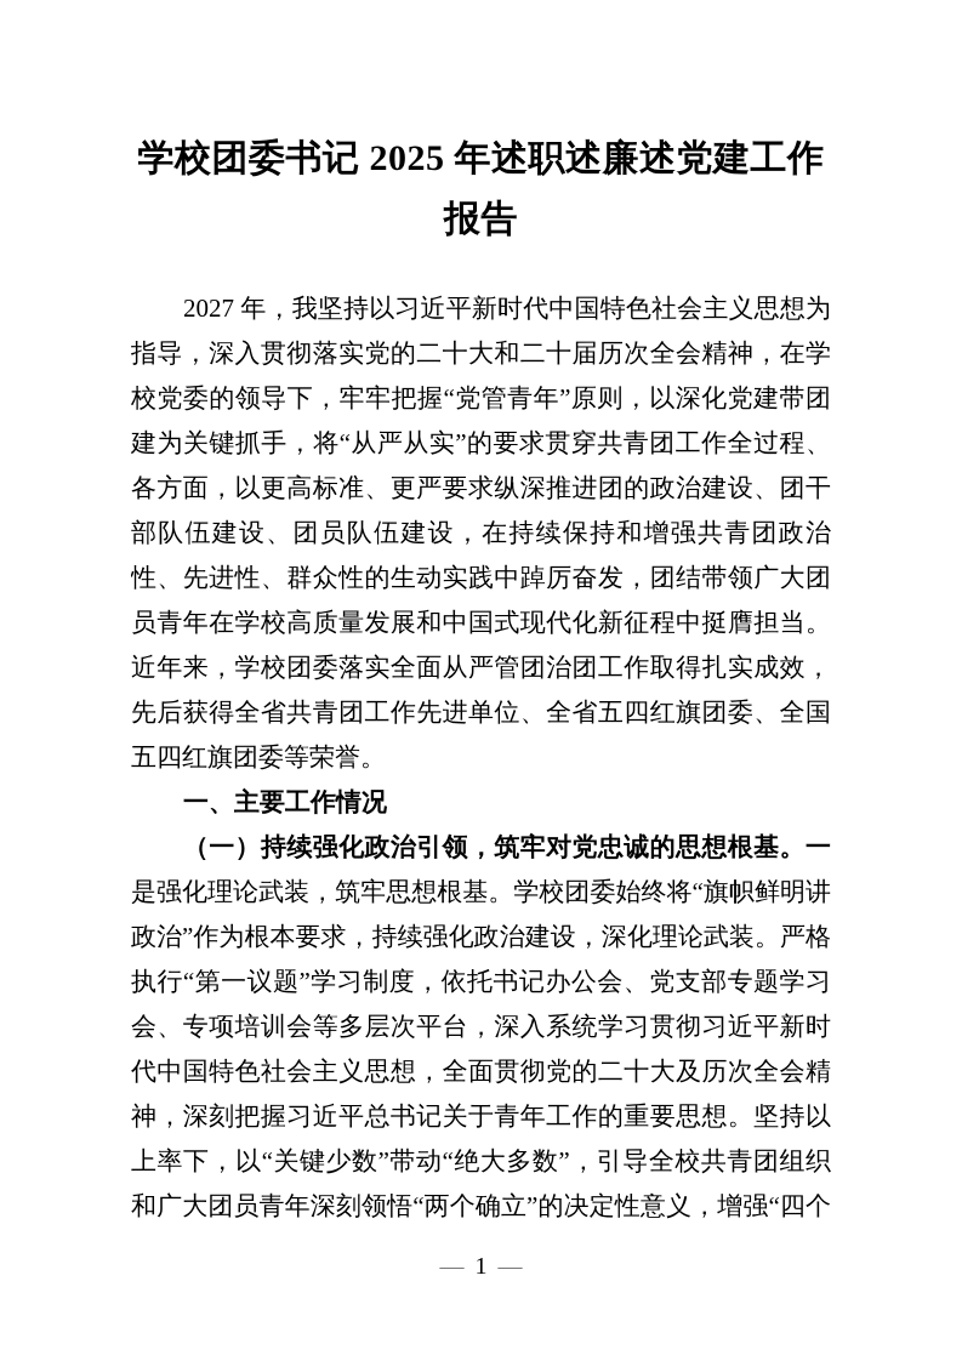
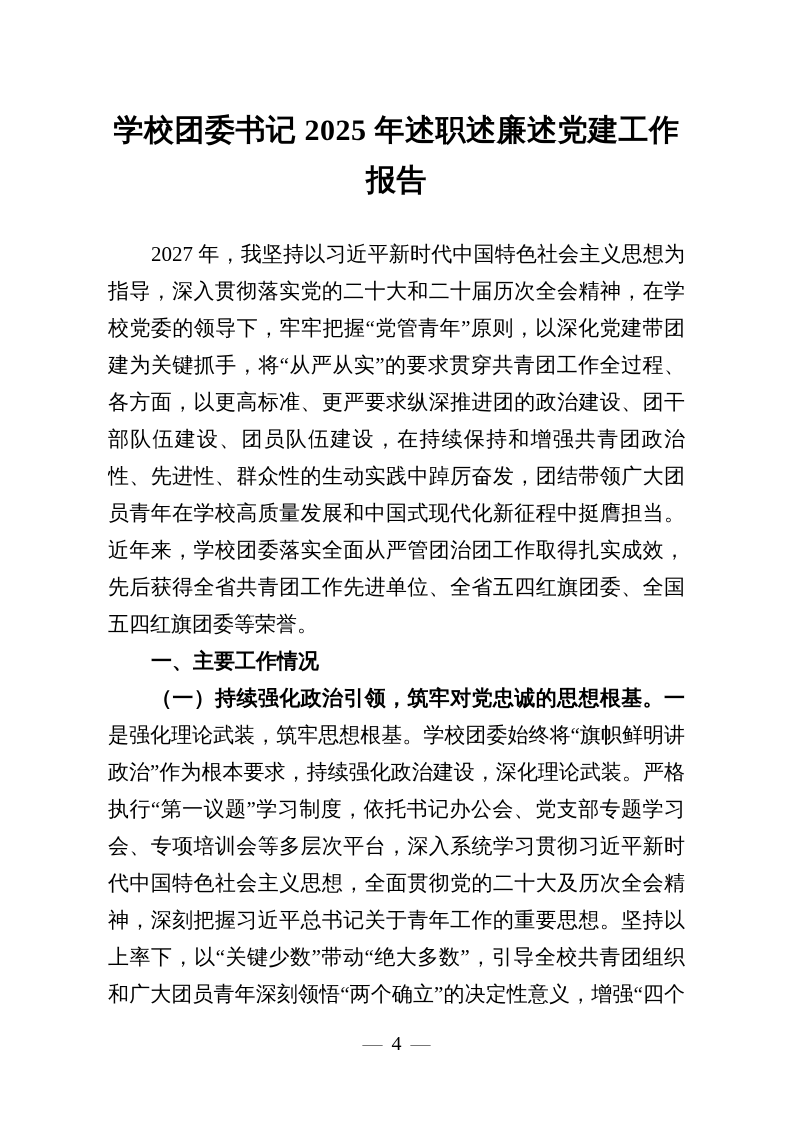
  学校团委书记 2025 年述职述廉述党建工作报告
  2027 年，我坚持以习近平新时代中国特色社会主义思想为指导，深入贯彻落实党的二十大和二十届历次全会精神，在学校党委的领导下，牢牢把握“党管青年”原则，以深化党建带团建为关键抓手，将“从严从实”的要求贯穿共青团工作全过程、各方面，以更高标准、更严要求纵深推进团的政治建设、团干部队伍建设、团员队伍建设，在持续保持和增强共青团政治性、先进性、群众性的生动实践中踔厉奋发，团结带领广大团员青年在学校高质量发展和中国式现代化新征程中挺膺担当。近年来，学校团委落实全面从严管团治团工作取得扎实成效，先后获得全省共青团工作先进单位、全省五四红旗团委、全国五四红旗团委等荣誉。
  一、主要工作情况
  （一）持续强化政治引领，筑牢对党忠诚的思想根基。一是强化理论武装，筑牢思想根基。学校团委始终将“旗帜鲜明讲政治”作为根本要求，持续强化政治建设，深化理论武装。严格执行“第一议题”学习制度，依托书记办公会、党支部专题学习会、专项培训会等多层次平台，深入系统学习贯彻习近平新时代中国特色社会主义思想，全面贯彻党的二十大及历次全会精神，深刻把握习近平总书记关于青年工作的重要思想。坚持以上率下，以“关键少数”带动“绝大多数”，引导全校共青团组织和广大团员青年深刻领悟“两个确立”的决定性意义，增强“四个
- — 1 —
+ — 4 —
